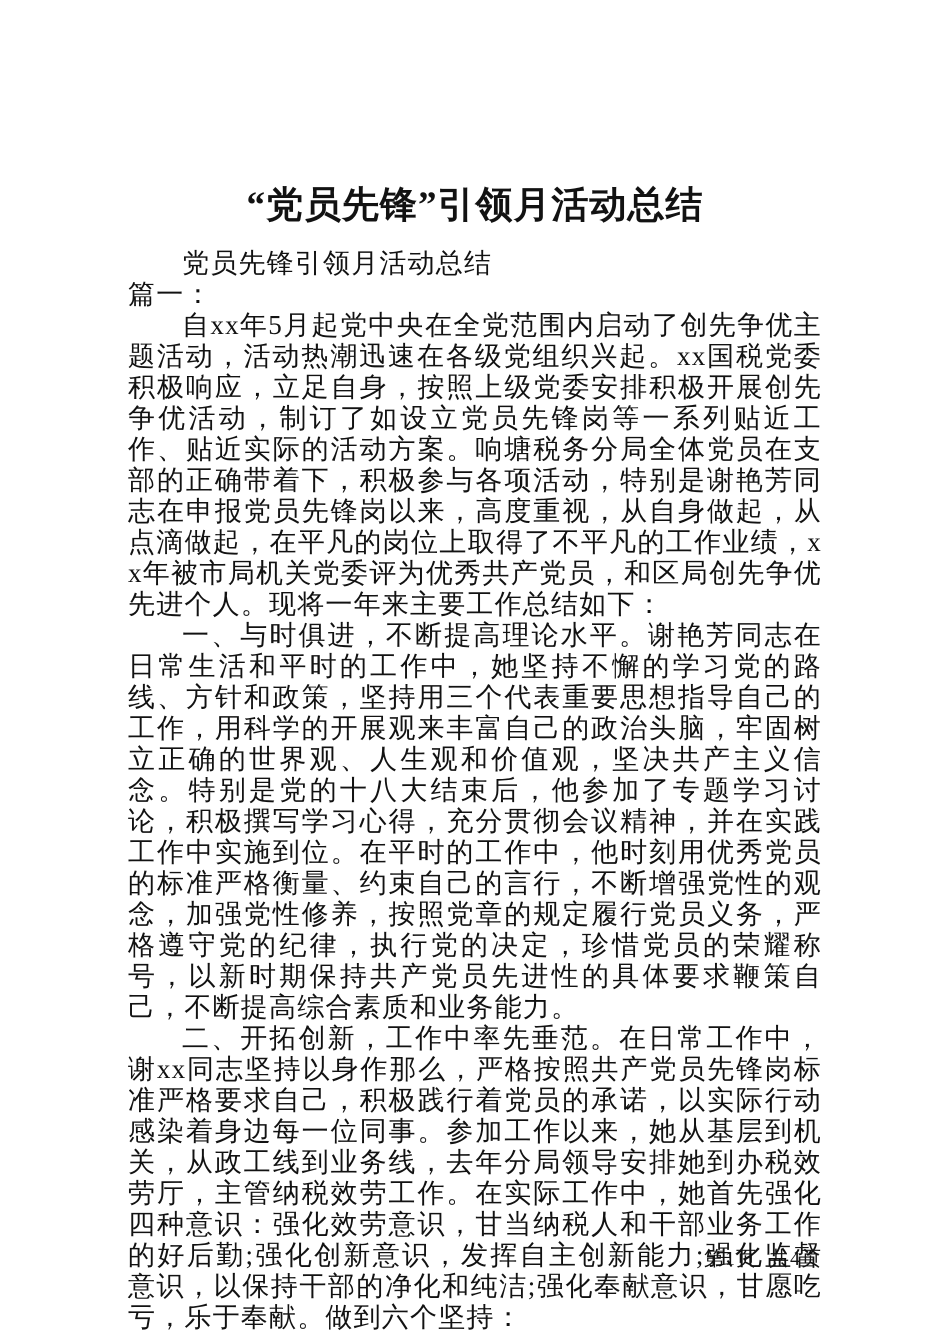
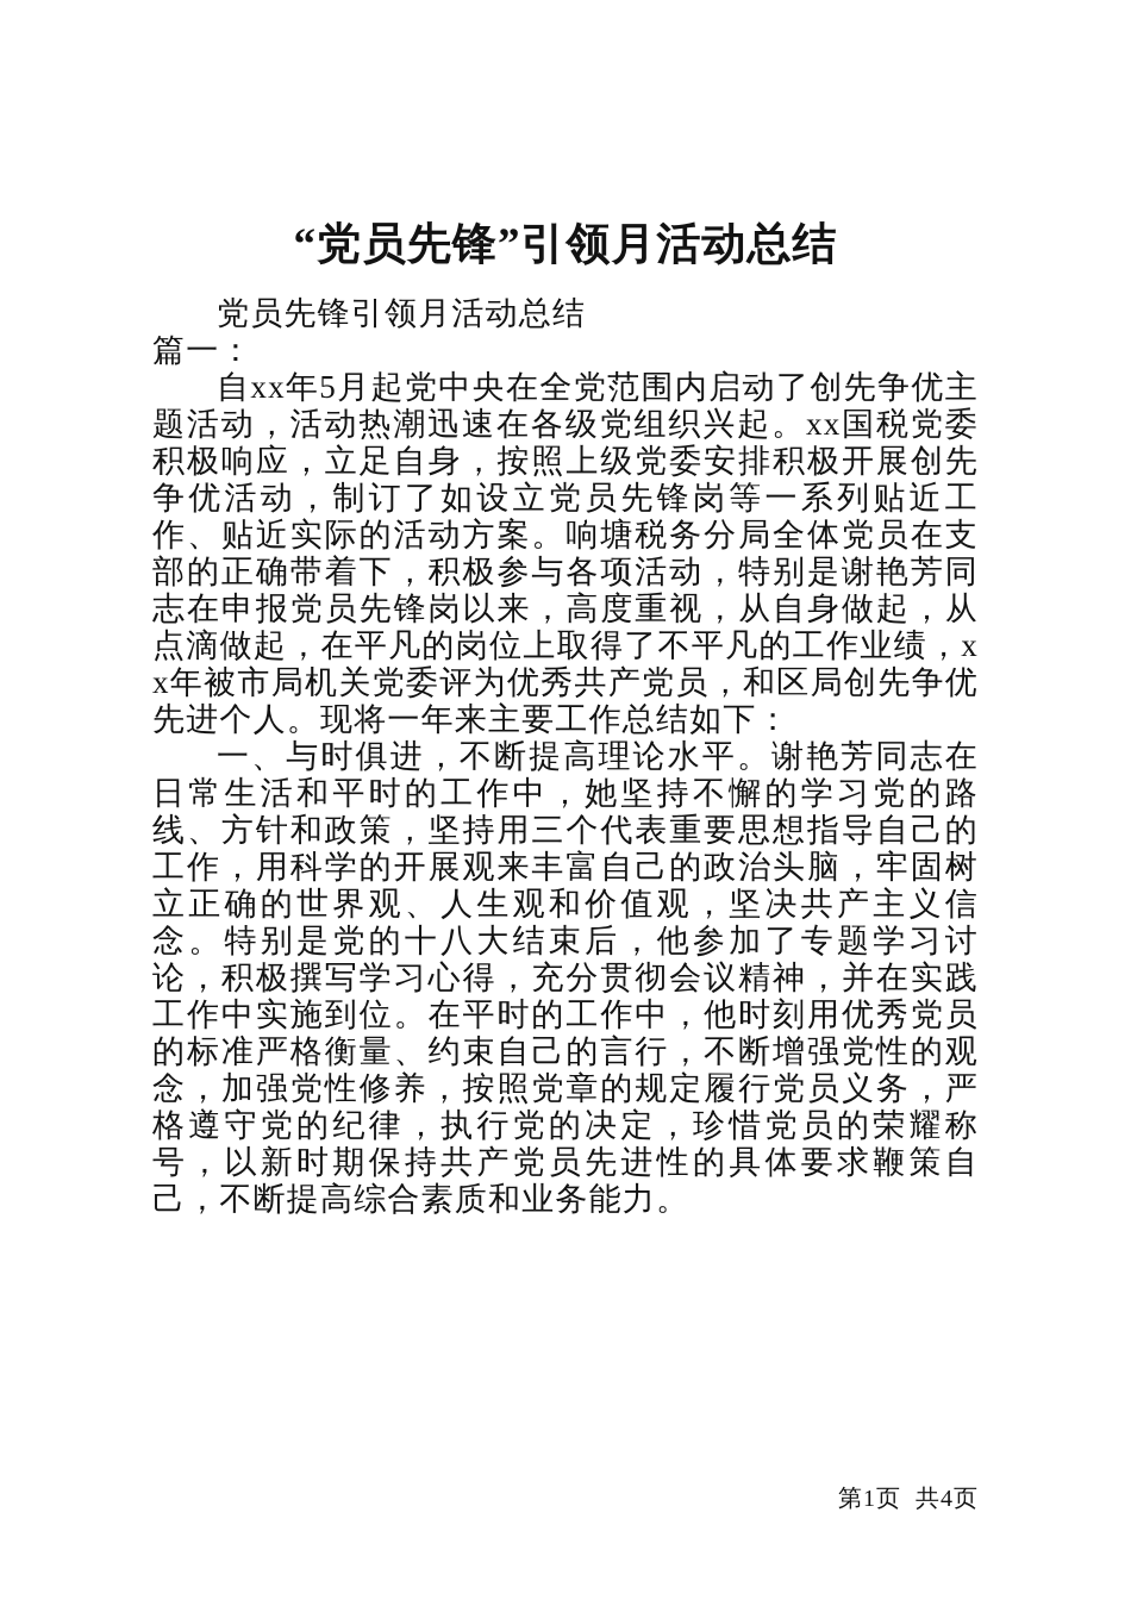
  “党员先锋”引领月活动总结
  党员先锋引领月活动总结
  篇一：
  自xx年5月起党中央在全党范围内启动了创先争优主题活动，活动热潮迅速在各级党组织兴起。xx国税党委积极响应，立足自身，按照上级党委安排积极开展创先争优活动，制订了如设立党员先锋岗等一系列贴近工作、贴近实际的活动方案。响塘税务分局全体党员在支部的正确带着下，积极参与各项活动，特别是谢艳芳同志在申报党员先锋岗以来，高度重视，从自身做起，从点滴做起，在平凡的岗位上取得了不平凡的工作业绩，xx年被市局机关党委评为优秀共产党员，和区局创先争优先进个人。现将一年来主要工作总结如下：
  一、与时俱进，不断提高理论水平。谢艳芳同志在日常生活和平时的工作中，她坚持不懈的学习党的路线、方针和政策，坚持用三个代表重要思想指导自己的工作，用科学的开展观来丰富自己的政治头脑，牢固树立正确的世界观、人生观和价值观，坚决共产主义信念。特别是党的十八大结束后，他参加了专题学习讨论，积极撰写学习心得，充分贯彻会议精神，并在实践工作中实施到位。在平时的工作中，他时刻用优秀党员的标准严格衡量、约束自己的言行，不断增强党性的观念，加强党性修养，按照党章的规定履行党员义务，严格遵守党的纪律，执行党的决定，珍惜党员的荣耀称号，以新时期保持共产党员先进性的具体要求鞭策自己，不断提高综合素质和业务能力。
- 二、开拓创新，工作中率先垂范。在日常工作中，谢xx同志坚持以身作那么，严格按照共产党员先锋岗标准严格要求自己，积极践行着党员的承诺，以实际行动感染着身边每一位同事。参加工作以来，她从基层到机关，从政工线到业务线，去年分局领导安排她到办税效劳厅，主管纳税效劳工作。在实际工作中，她首先强化四种意识：强化效劳意识，甘当纳税人和干部业务工作的好后勤;强化创新意识，发挥自主创新能力;强化监督意识，以保持干部的净化和纯洁;强化奉献意识，甘愿吃亏，乐于奉献。做到六个坚持：
  第1页 共4页
